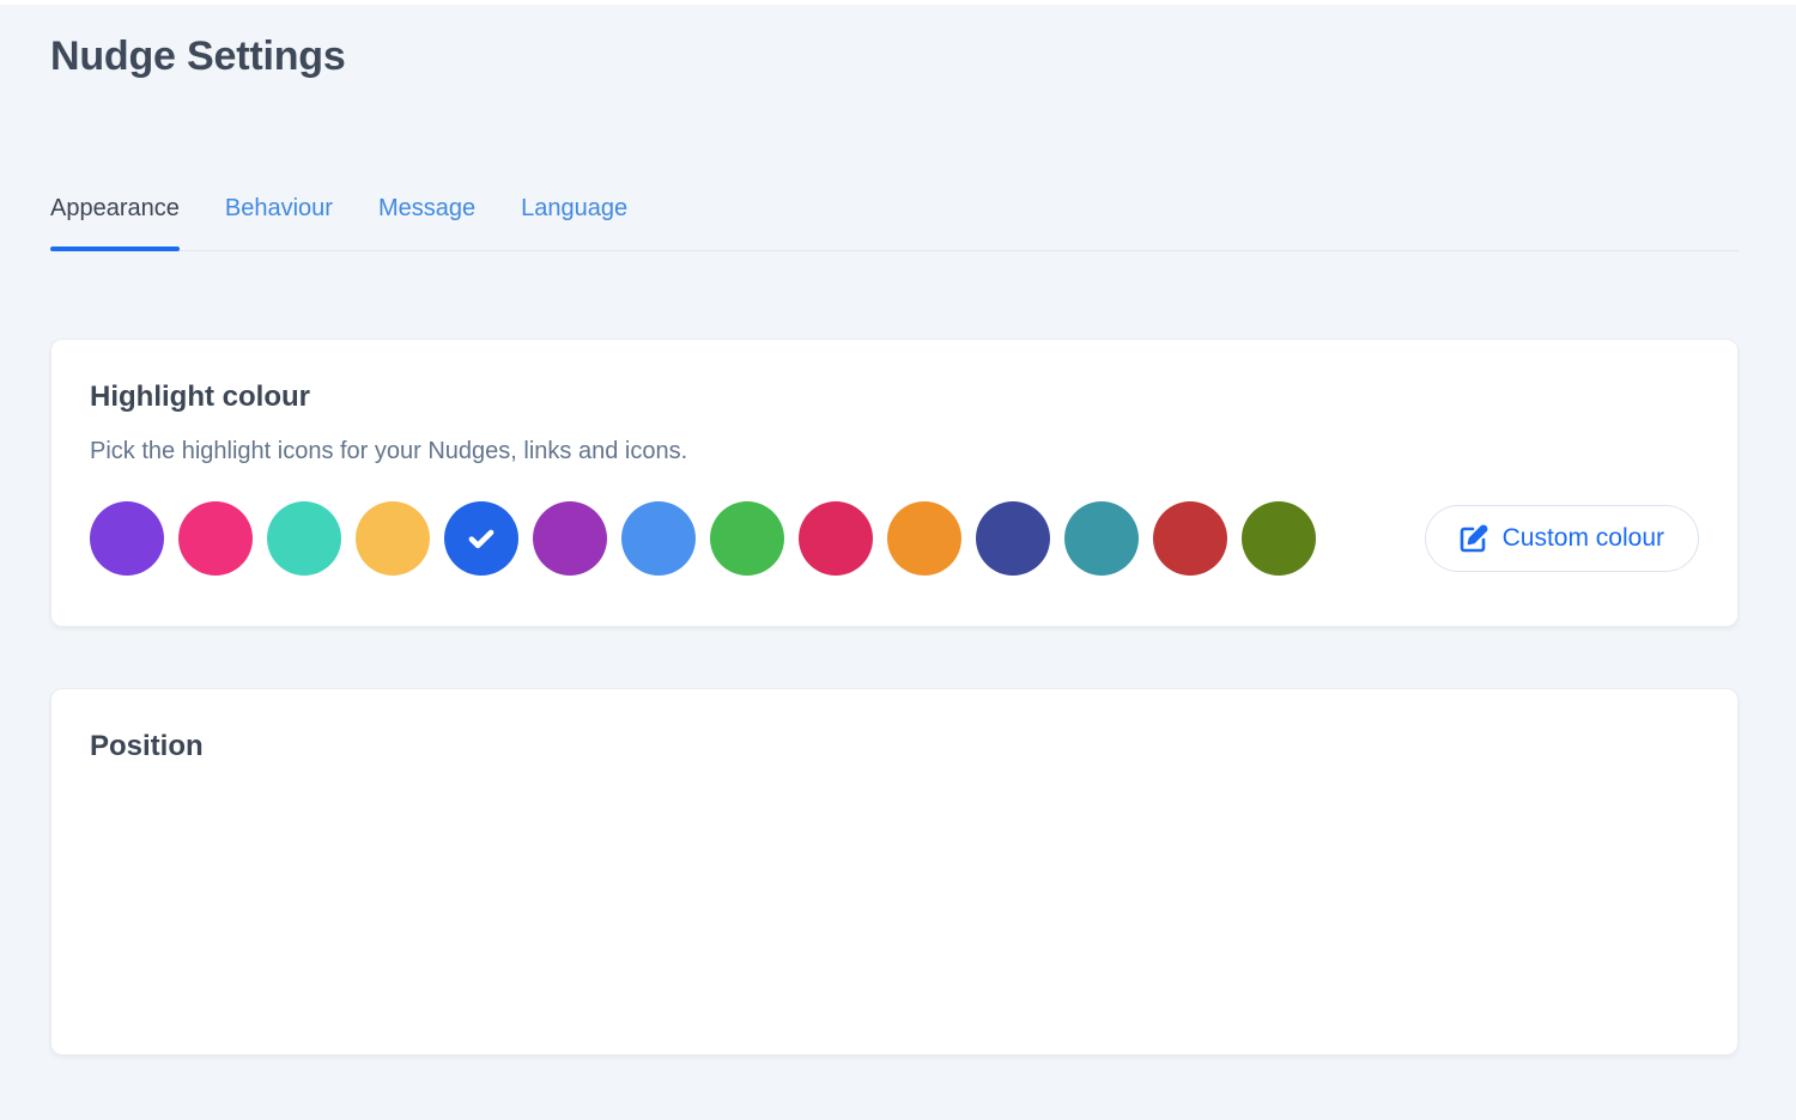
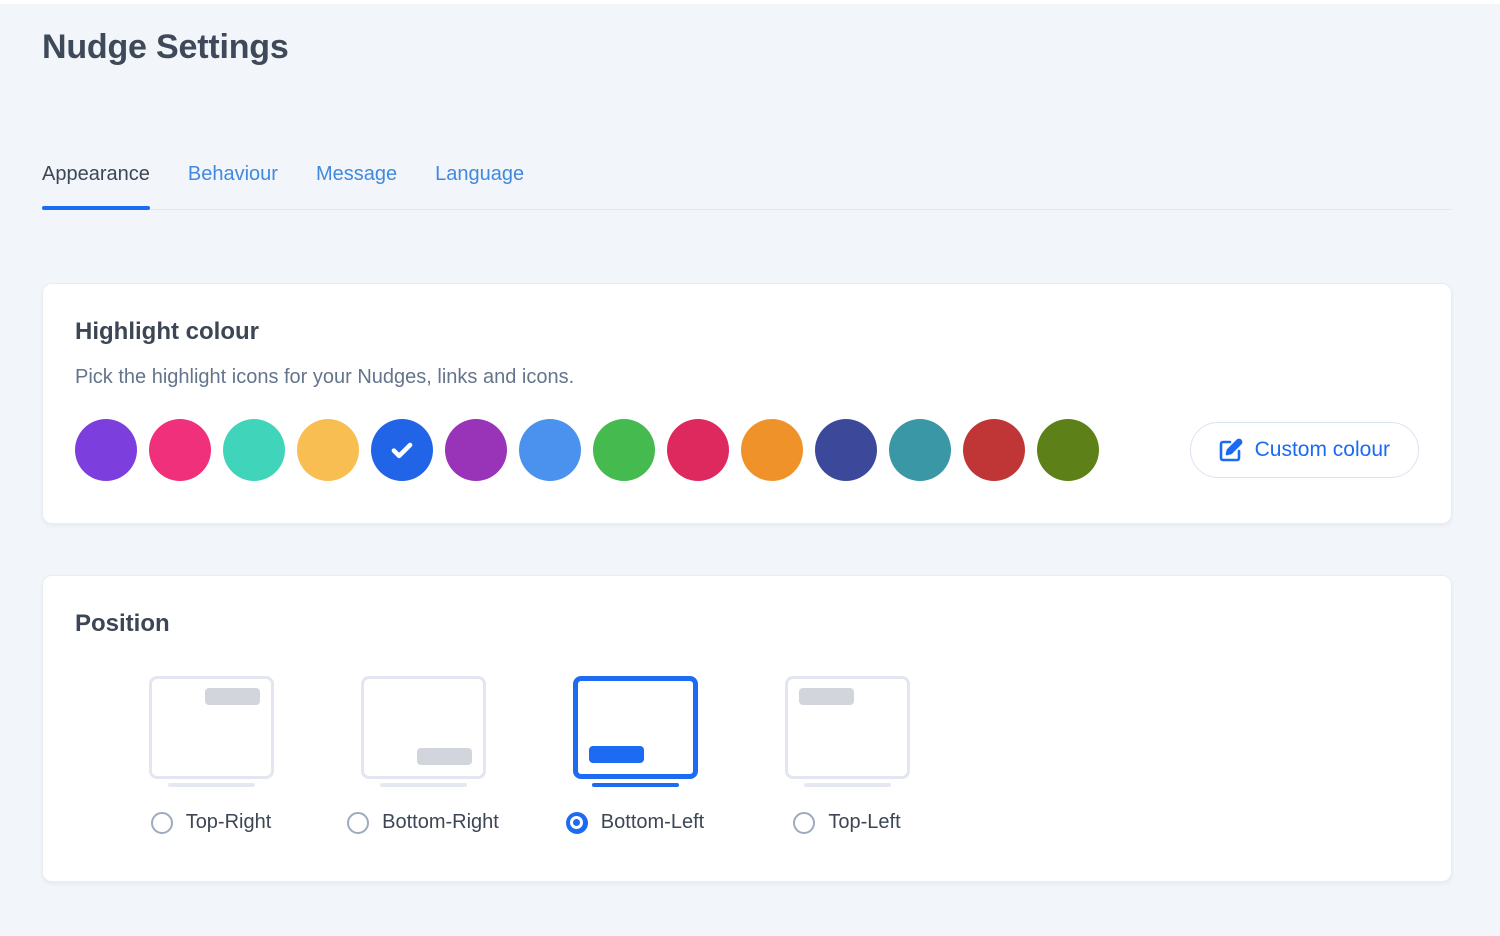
  Nudge Settings
  Appearance
  Behaviour
  Message
  Language
  Highlight colour
  Pick the highlight icons for your Nudges, links and icons.
  Custom colour
  Position
+ Top-Right
+ Bottom-Right
+ Bottom-Left
+ Top-Left
